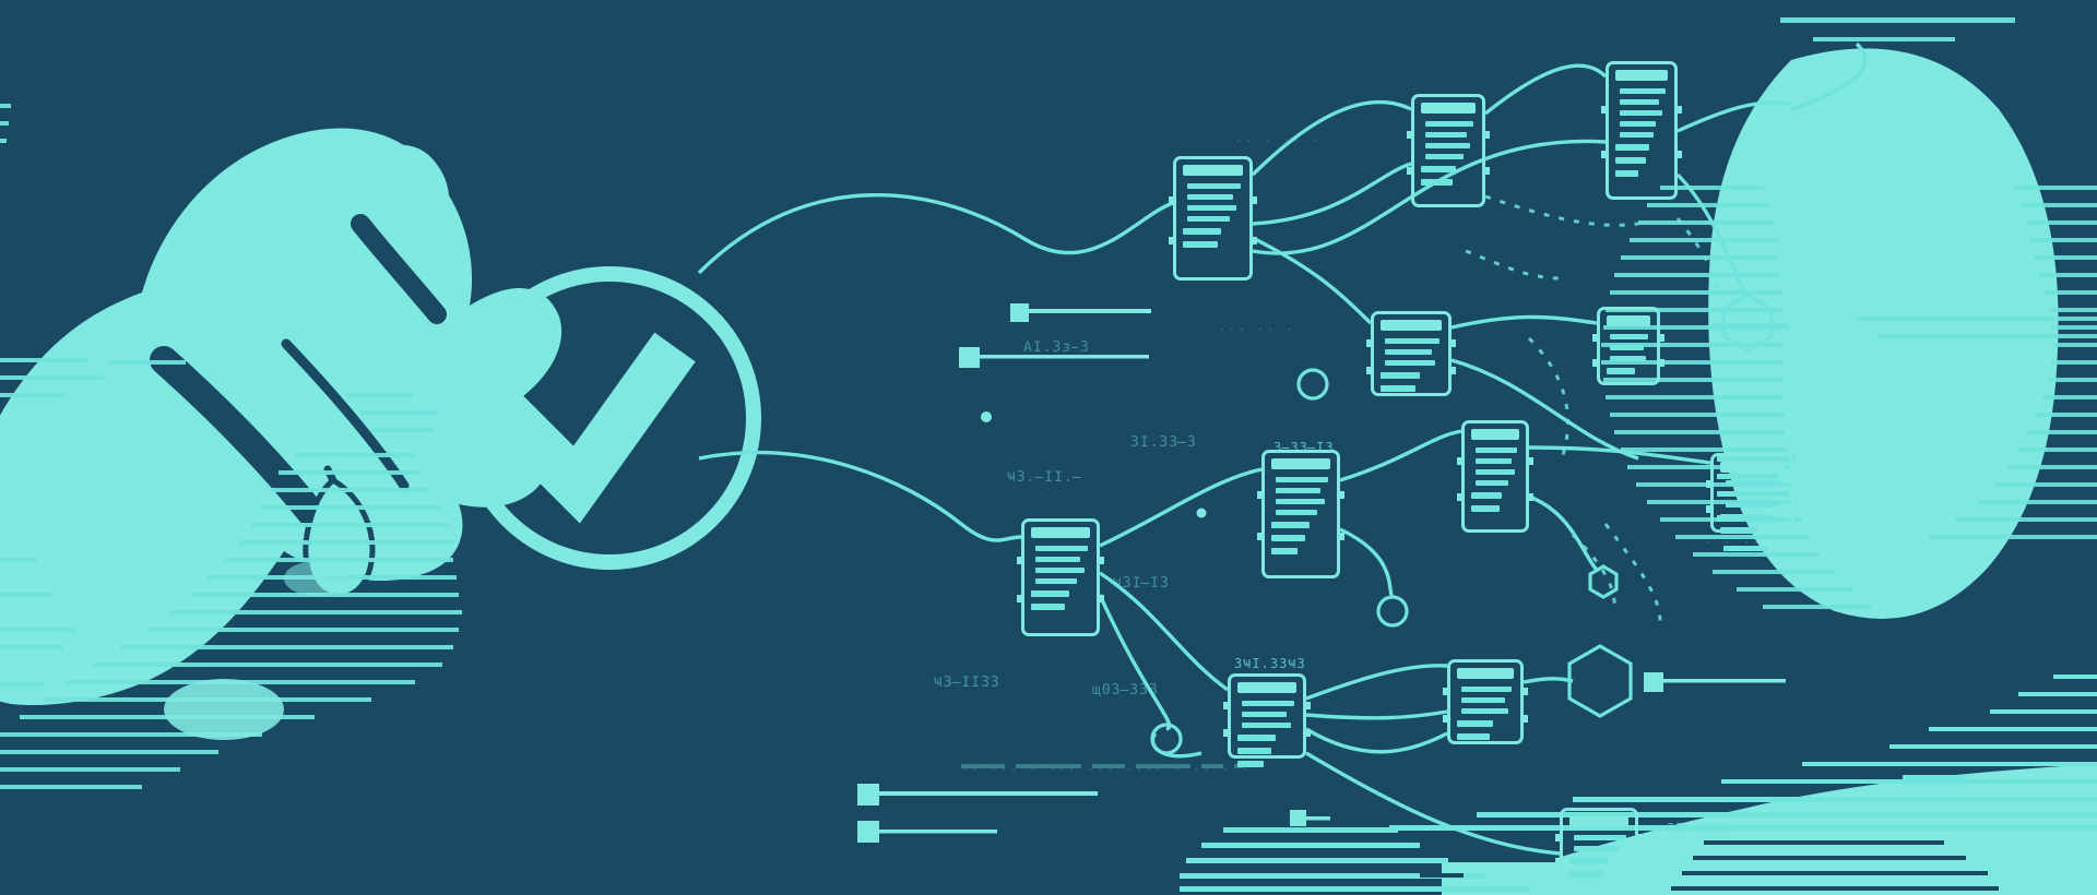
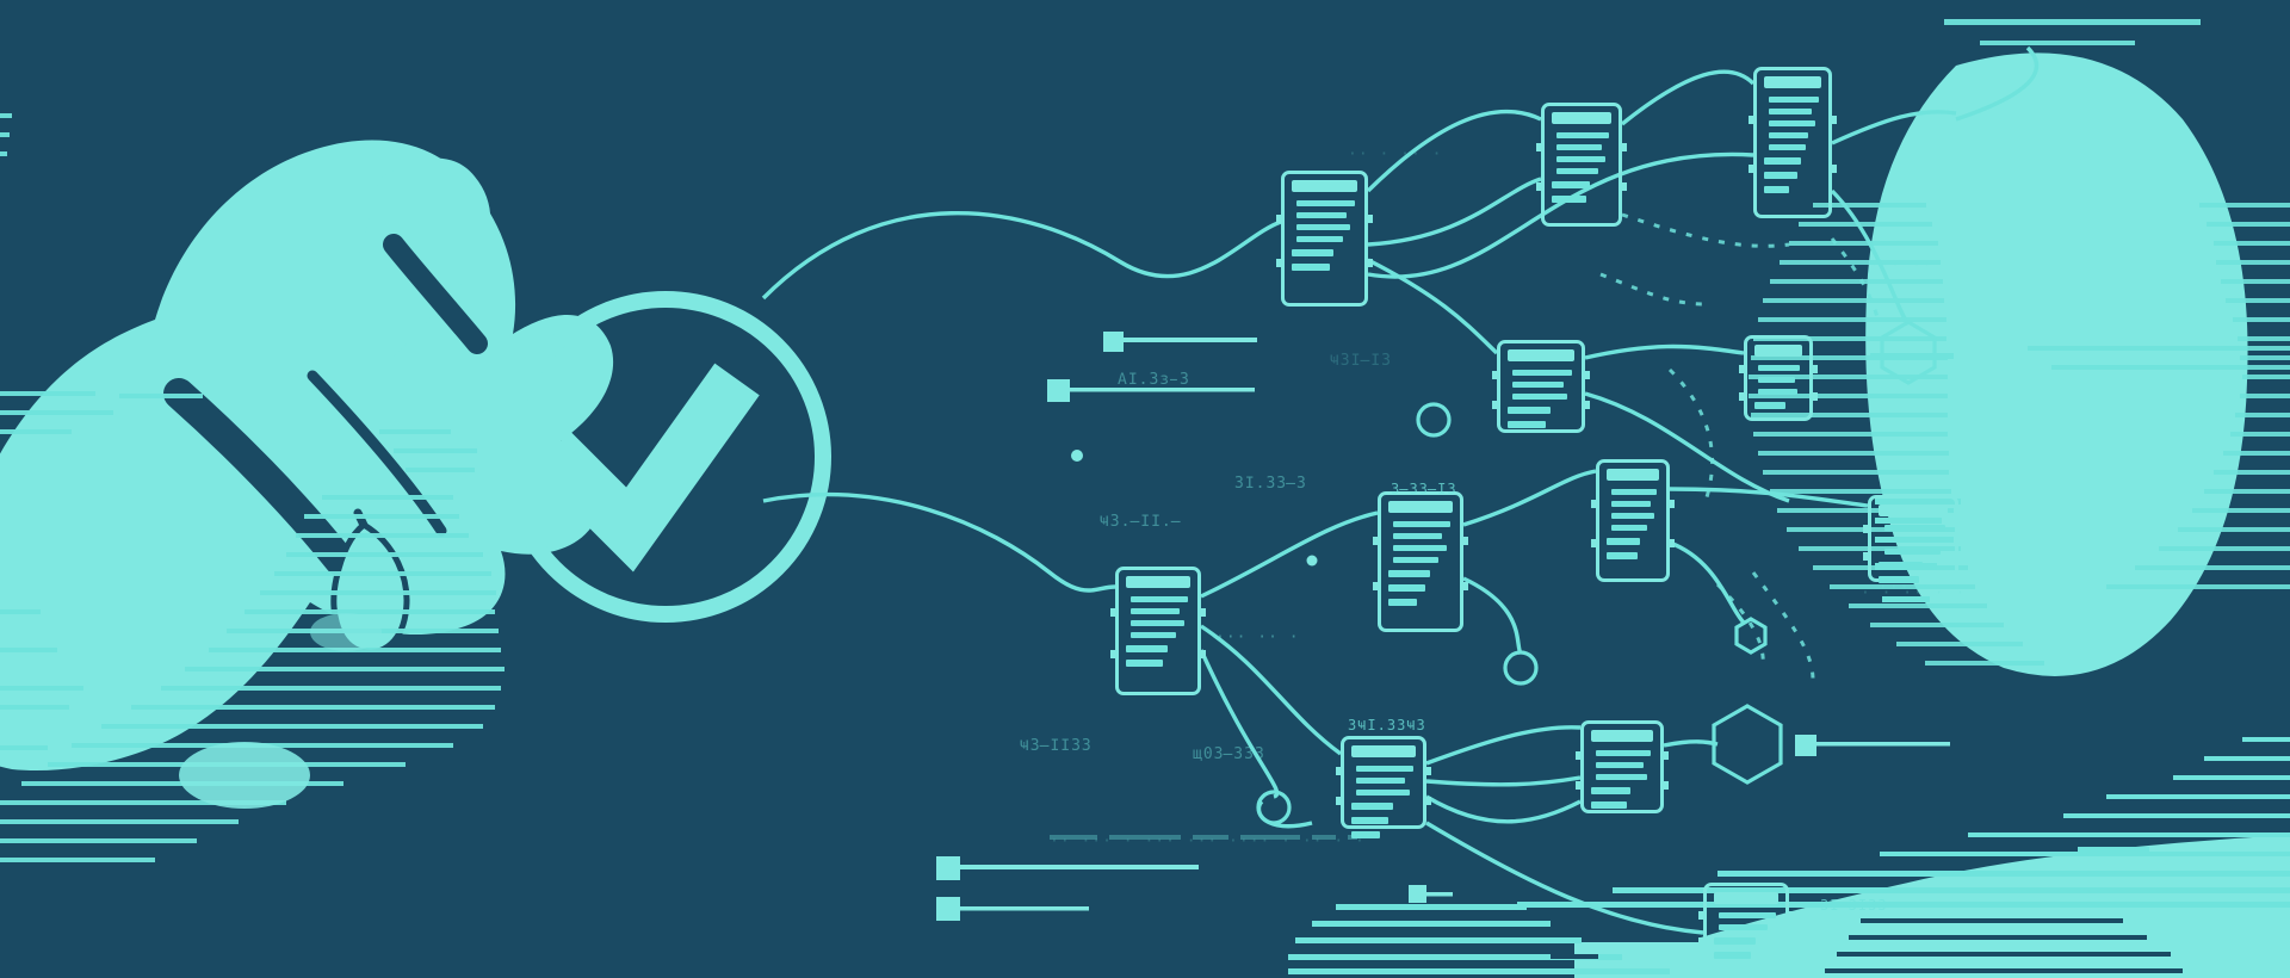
  ΑΙ.Зз̵З
  ЗΙ.ЗЗ̶З
  ҸЗ.̶ΙΙ.̶
  З̶ЗЗ̶ΙЗ
- ҸЗΙ̶ΙЗ
+ ··· ·· ·
  ҸЗ̶ΙΙЗЗ
  щ0З̶ЗЗЗ
  ЗҸΙ.ЗЗҸЗ
  ЗΙ̶ЗΙЗЗ
  ·· · ·· ·
- ··· ·· ·
+ ҸЗΙ̶ΙЗ
  · ··· ··
  · · ·· · ·
  ·· ··· · ··· ··· ···· · ·· · ·
  ··· ··
